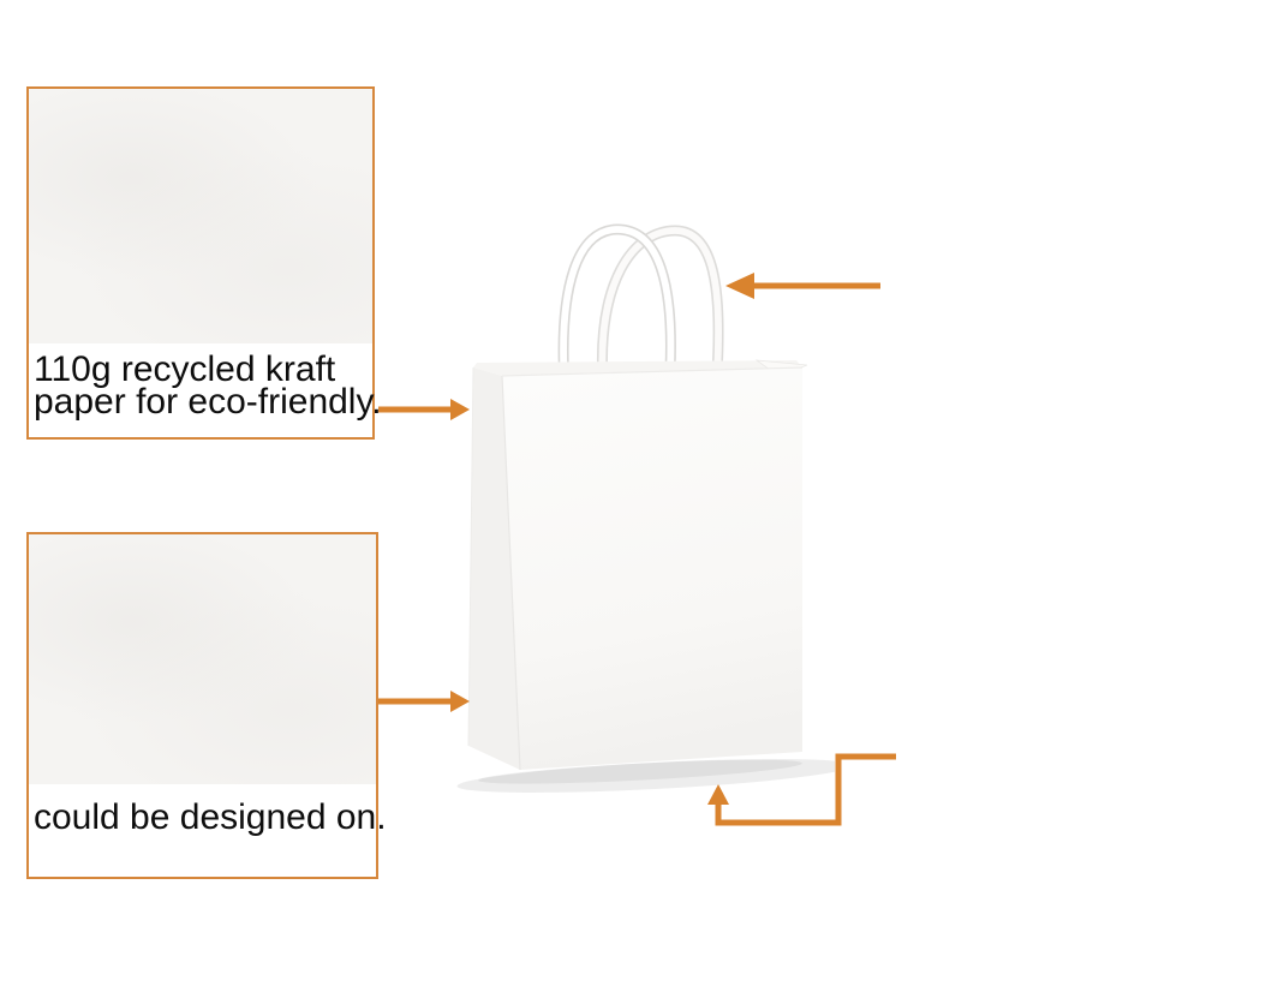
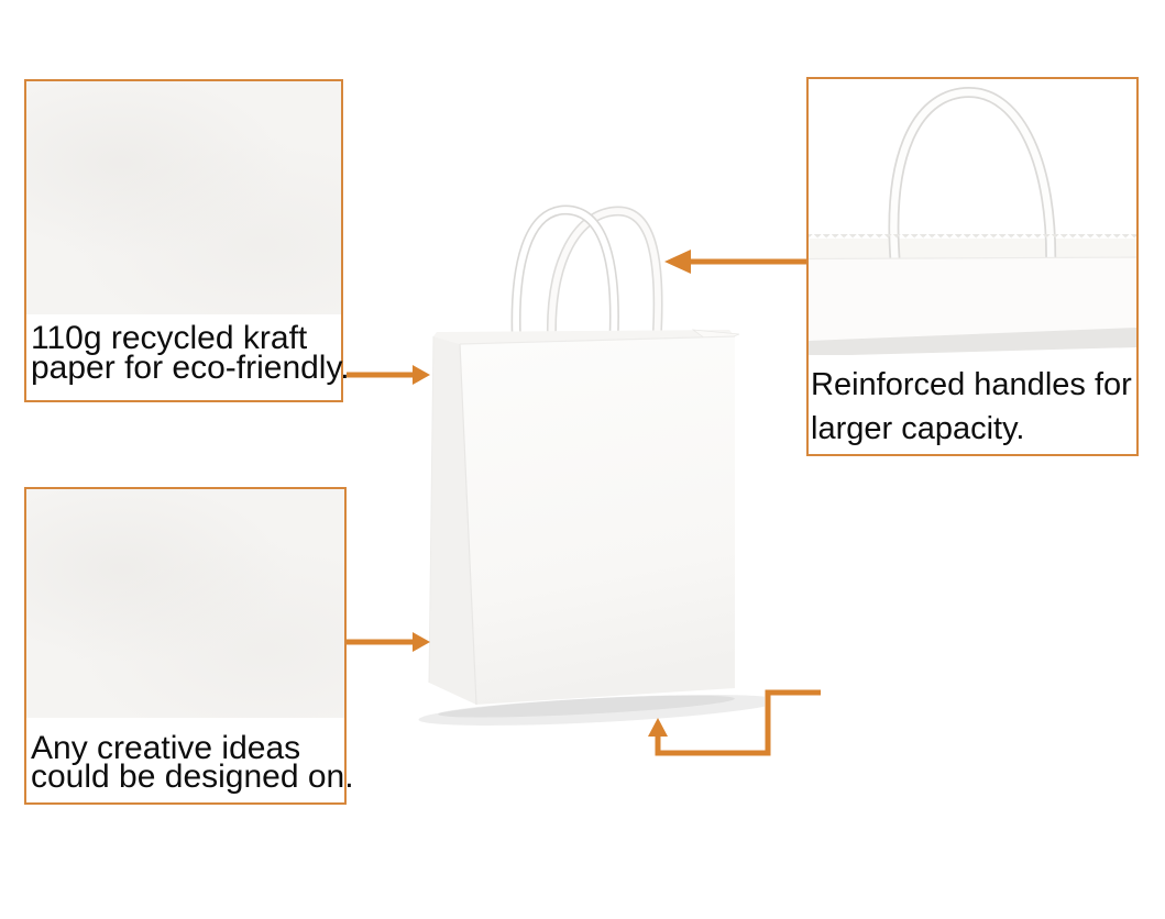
  110g recycled kraft
  paper for eco-friendly
+ Reinforced handles for
+ larger capacity.
+ Any creative ideas
  could be designed on
